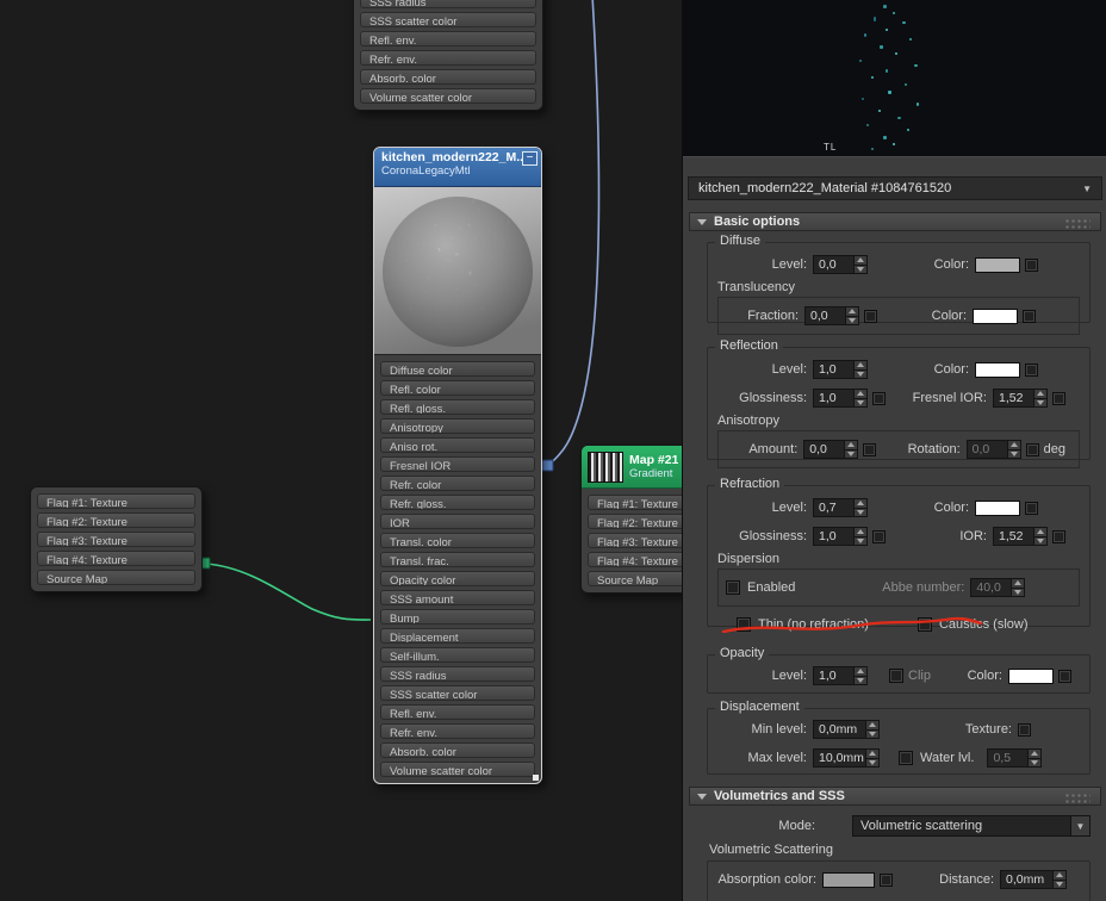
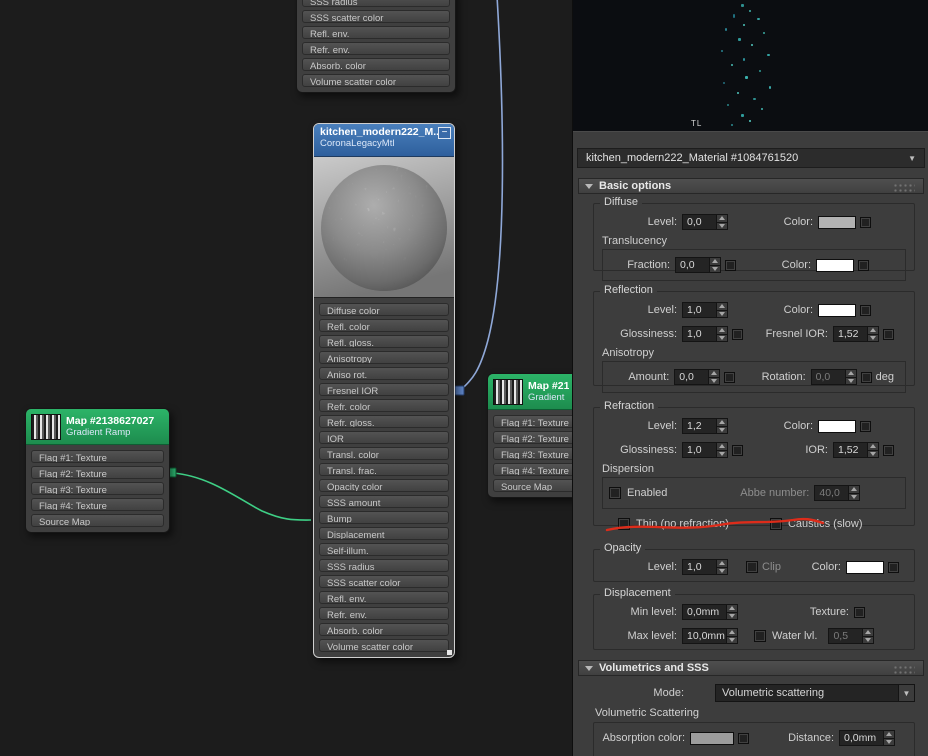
  SSS radius
  SSS scatter color
  Refl. env.
  Refr. env.
  Absorb. color
  Volume scatter color
  kitchen_modern222_M.
  CoronaLegacyMtl
  −
  Diffuse color
  Refl. color
  Refl. gloss.
  Anisotropy
  Aniso rot.
  Fresnel IOR
  Refr. color
  Refr. gloss.
  IOR
  Transl. color
  Transl. frac.
  Opacity color
  SSS amount
  Bump
  Displacement
  Self-illum.
  SSS radius
  SSS scatter color
  Refl. env.
  Refr. env.
  Absorb. color
  Volume scatter color
+ Map #2138627027
+ Gradient Ramp
  Flag #1: Texture
  Flag #2: Texture
  Flag #3: Texture
  Flag #4: Texture
  Source Map
  Map #21
  Gradient
  Flag #1: Texture
  Flag #2: Texture
  Flag #3: Texture
  Flag #4: Texture
  Source Map
  TL
  kitchen_modern222_Material #1084761520
  ▼
  Basic options
  Diffuse
  Level:
  0,0
  Color:
  Translucency
  Fraction:
  0,0
  Color:
  Reflection
  Level:
  1,0
  Color:
  Glossiness:
  1,0
  Fresnel IOR:
  1,52
  Anisotropy
  Amount:
  0,0
  Rotation:
  0,0
  deg
  Refraction
  Level:
- 0,7
+ 1,2
  Color:
  Glossiness:
  1,0
  IOR:
  1,52
  Dispersion
  Enabled
  Abbe number:
  40,0
  Thin (no refractio
  Caustics (slow)
  Opacity
  Level:
  1,0
  Clip
  Color:
  Displacement
  Min level:
  0,0mm
  Texture:
  Max level:
  10,0mm
  Water lvl.
  0,5
  Volumetrics and SSS
  Mode:
  Volumetric scattering
  ▼
  Volumetric Scattering
  Absorption color:
  Distance:
  0,0mm
